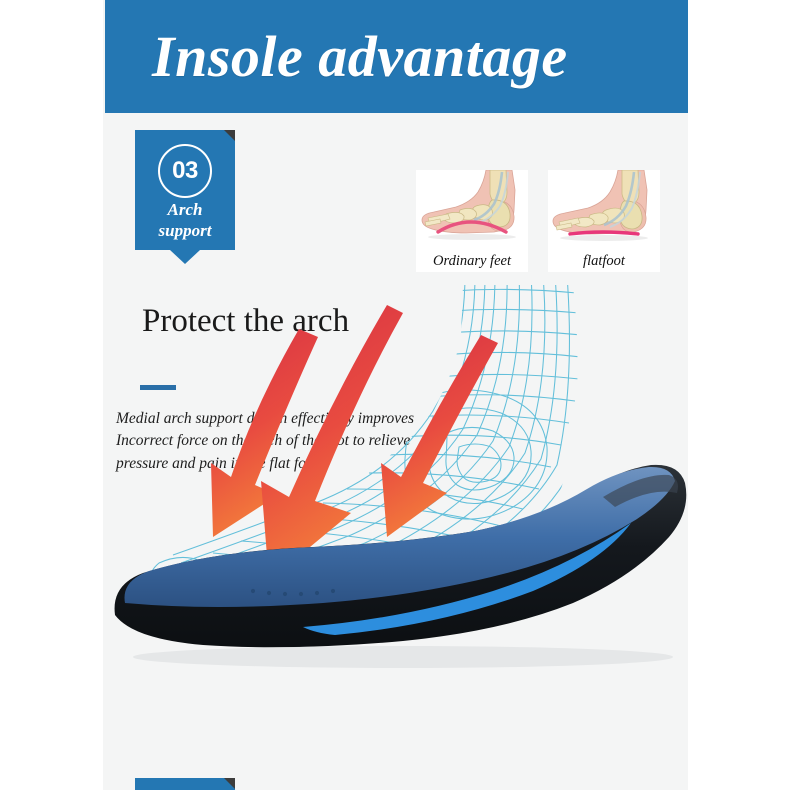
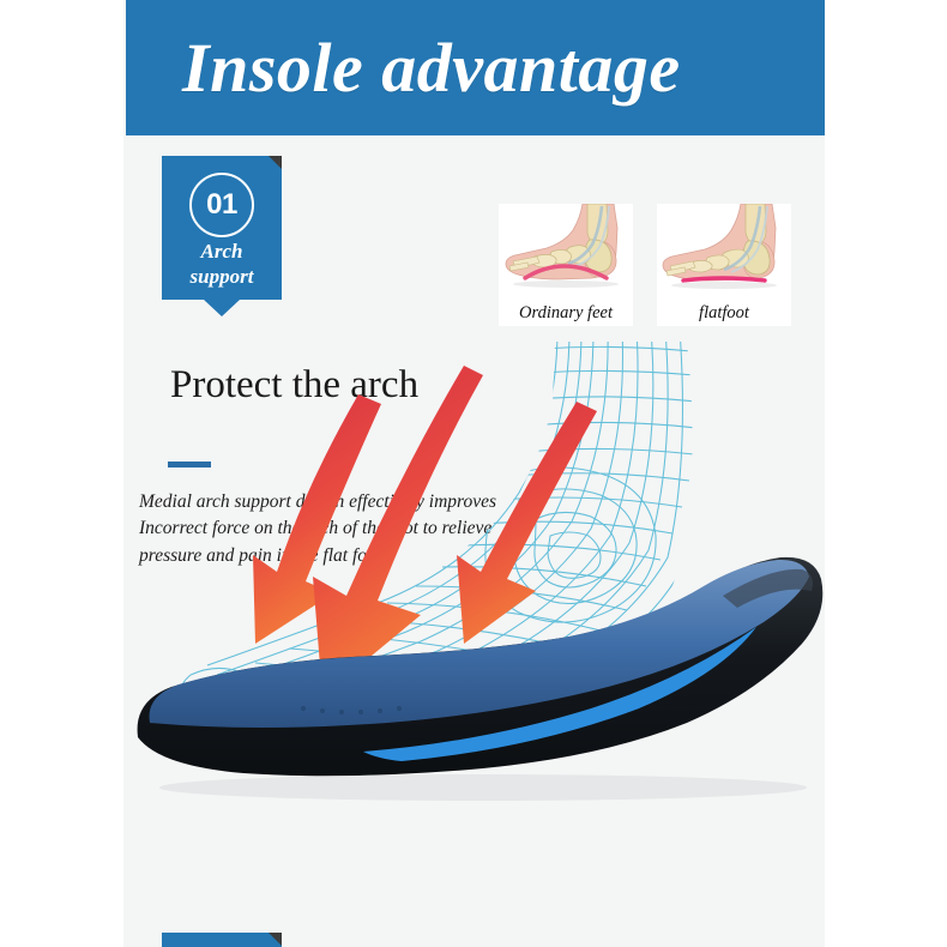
  Insole advantage
- 03
+ 01
  Arch
  support
  Ordinary feet
  flatfoot
  Protect the arch
  Medial arch support dn effecty improves
  Incorrect force on thh of thot to relieve
  pressure and pain i flat fo
